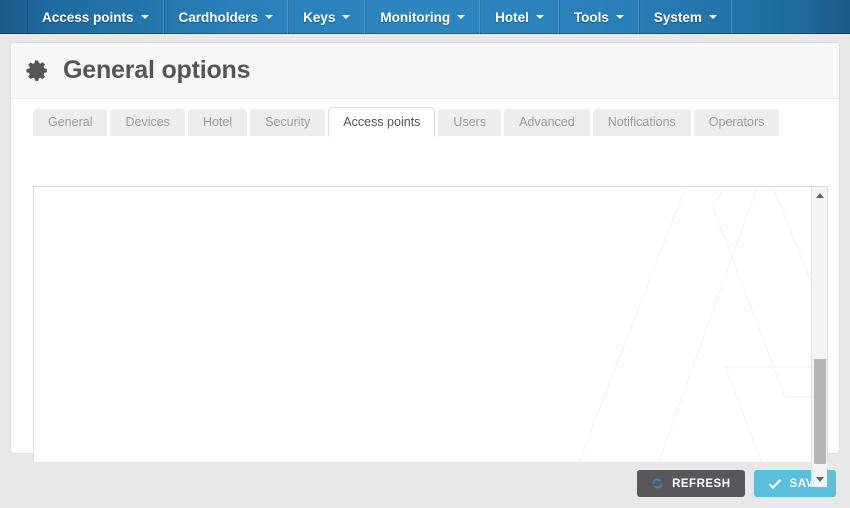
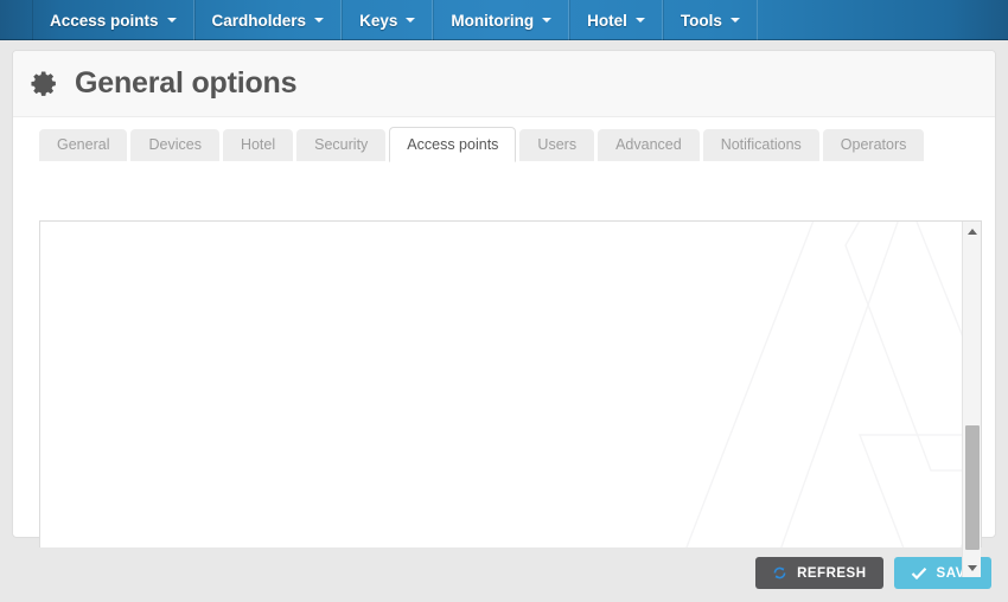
  Access points
  Cardholders
  Keys
  Monitoring
  Hotel
  Tools
- System
  General options
  General
  Devices
  Hotel
  Security
  Access points
  Users
  Advanced
  Notifications
  Operators
  REFRESH
  SAV
